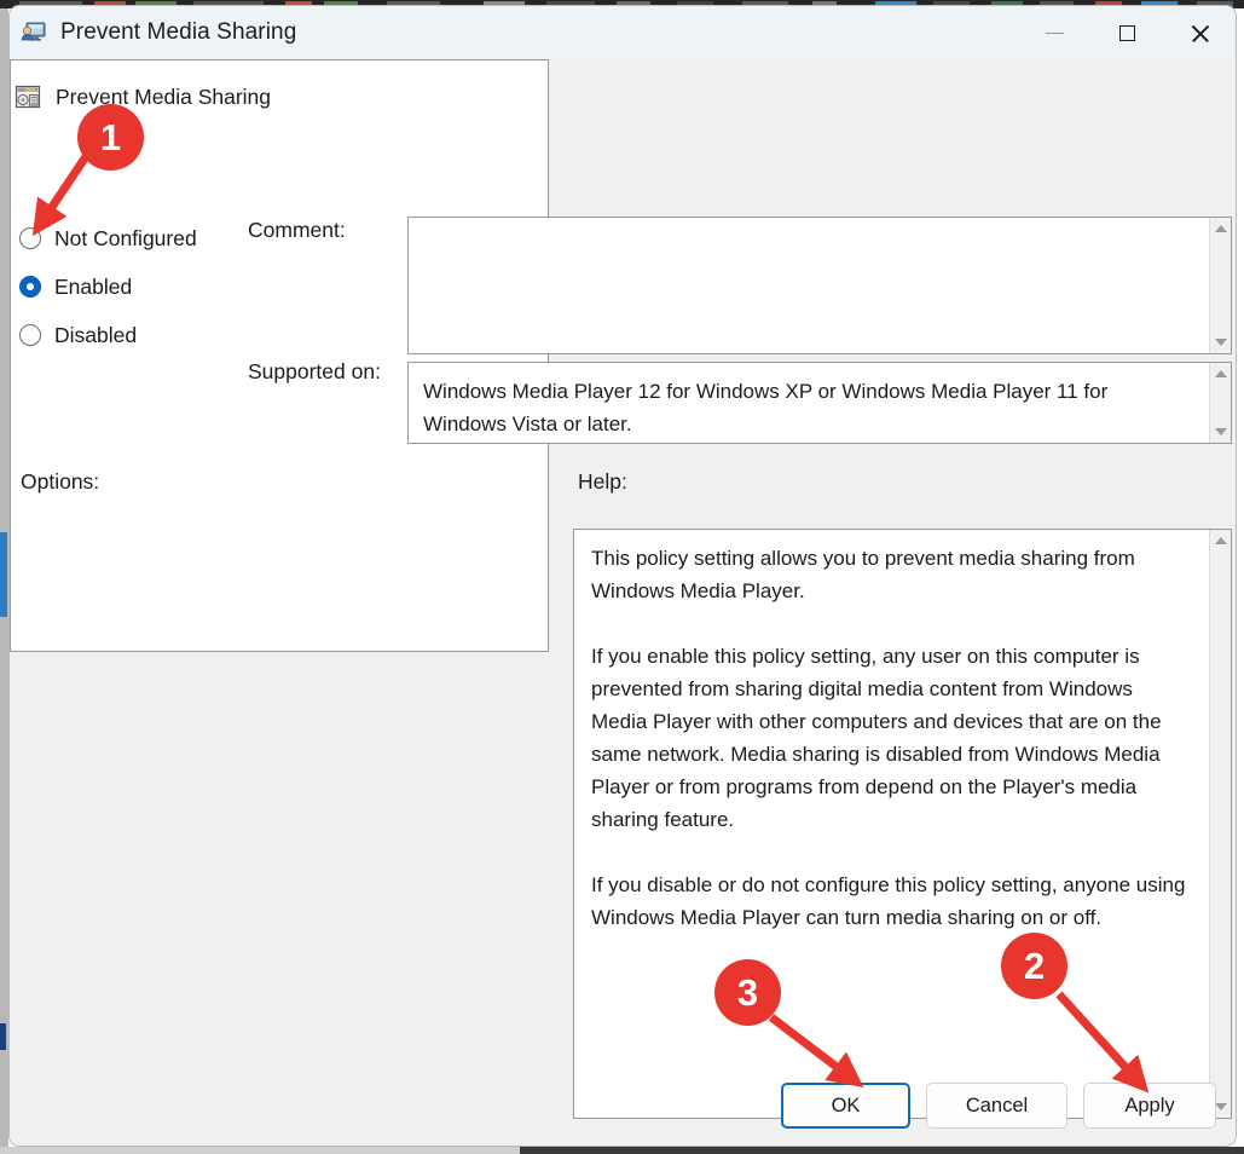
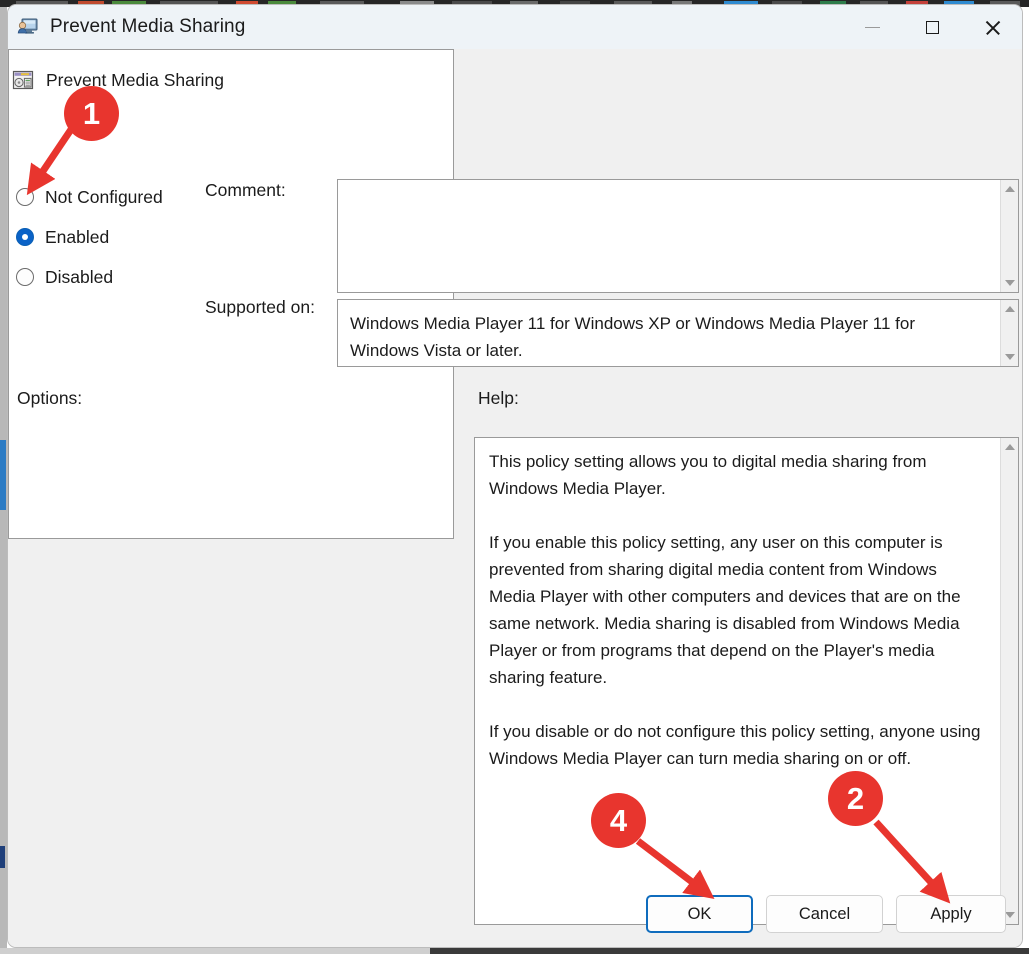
  Prevent Media Sharing
  Prevent Media Sharing
  Not Configured
  Enabled
  Disabled
  Comment:
  Supported on:
- Windows Media Player 12 for Windows XP or Windows Media Player 11 for Windows Vista or later.
+ Windows Media Player 11 for Windows XP or Windows Media Player 11 for Windows Vista or later.
  Options:
  Help:
- This policy setting allows you to prevent media sharing from Windows Media Player.
+ This policy setting allows you to digital media sharing from Windows Media Player.
- If you enable this policy setting, any user on this computer is prevented from sharing digital media content from Windows Media Player with other computers and devices that are on the same network. Media sharing is disabled from Windows Media Player or from programs from depend on the Player's media sharing feature.
+ If you enable this policy setting, any user on this computer is prevented from sharing digital media content from Windows Media Player with other computers and devices that are on the same network. Media sharing is disabled from Windows Media Player or from programs that depend on the Player's media sharing feature.
  If you disable or do not configure this policy setting, anyone using Windows Media Player can turn media sharing on or off.
  OK
  Cancel
  Apply
  1
  2
- 3
+ 4
